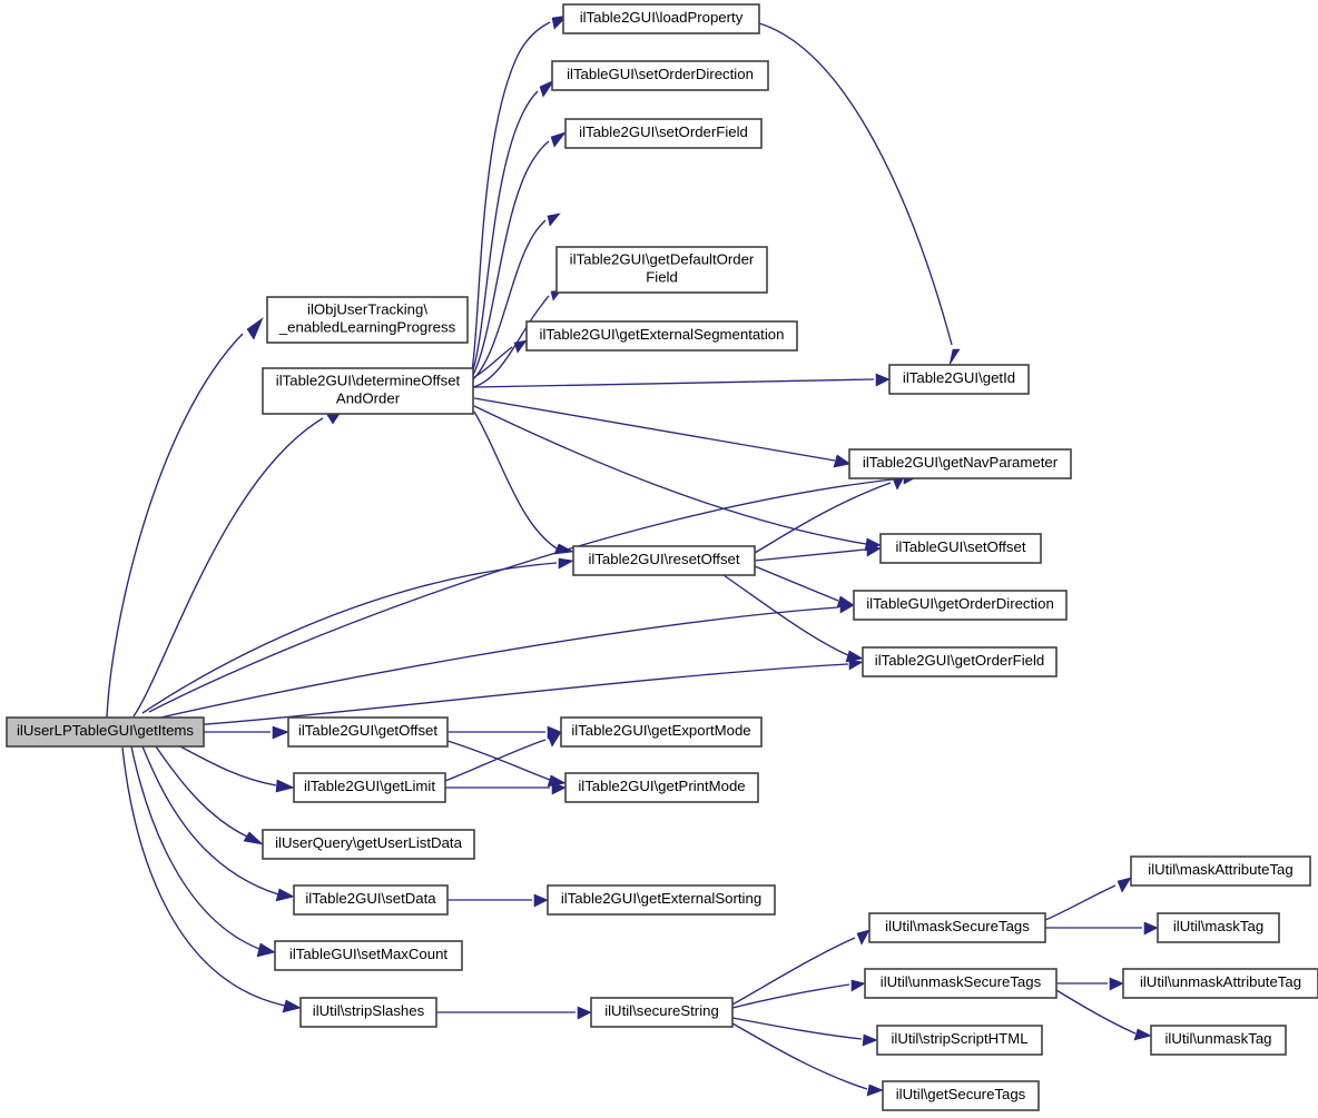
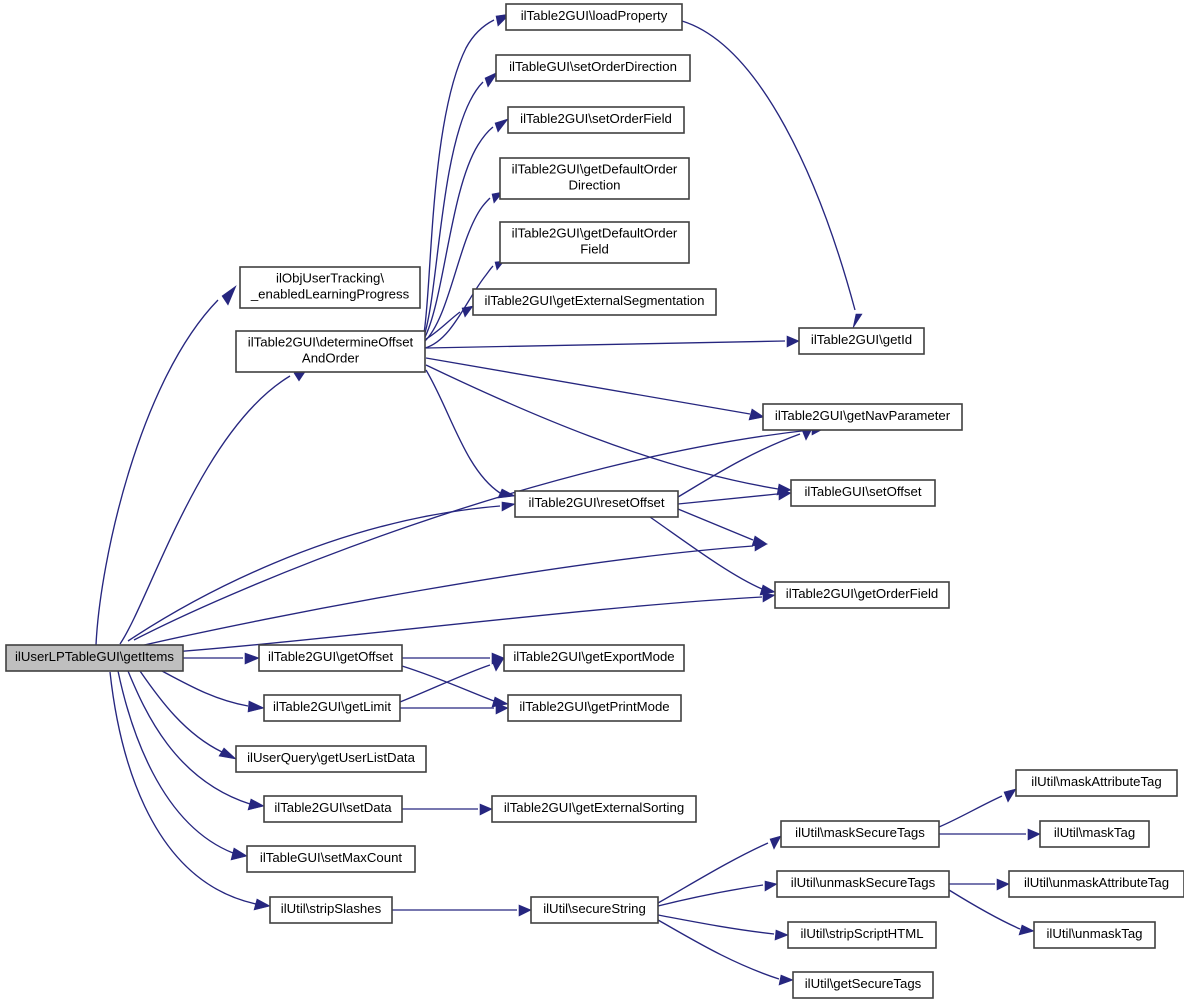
  ilUserLPTableGUI\getItems
  ilObjUserTracking\ _enabledLearningProgress
  ilTable2GUI\determineOffset AndOrder
  ilTable2GUI\loadProperty
  ilTableGUI\setOrderDirection
  ilTable2GUI\setOrderField
+ ilTable2GUI\getDefaultOrder Direction
  ilTable2GUI\getDefaultOrder Field
  ilTable2GUI\getExternalSegmentation
  ilTable2GUI\getId
  ilTable2GUI\getNavParameter
  ilTable2GUI\resetOffset
  ilTableGUI\setOffset
- ilTableGUI\getOrderDirection
  ilTable2GUI\getOrderField
  ilTable2GUI\getOffset
  ilTable2GUI\getLimit
  ilTable2GUI\getExportMode
  ilTable2GUI\getPrintMode
  ilUserQuery\getUserListData
  ilTable2GUI\setData
  ilTable2GUI\getExternalSorting
  ilTableGUI\setMaxCount
  ilUtil\stripSlashes
  ilUtil\secureString
  ilUtil\maskSecureTags
  ilUtil\unmaskSecureTags
  ilUtil\stripScriptHTML
  ilUtil\getSecureTags
  ilUtil\maskAttributeTag
  ilUtil\maskTag
  ilUtil\unmaskAttributeTag
  ilUtil\unmaskTag
